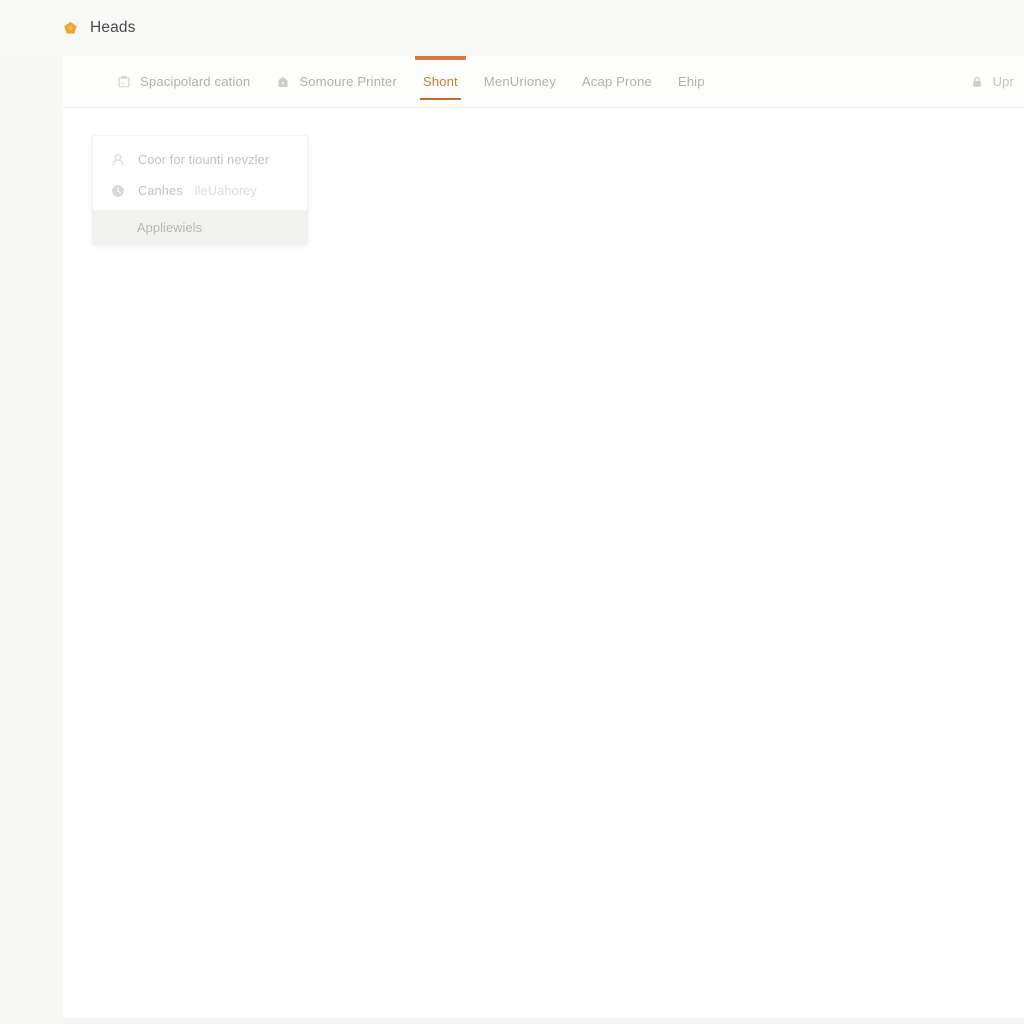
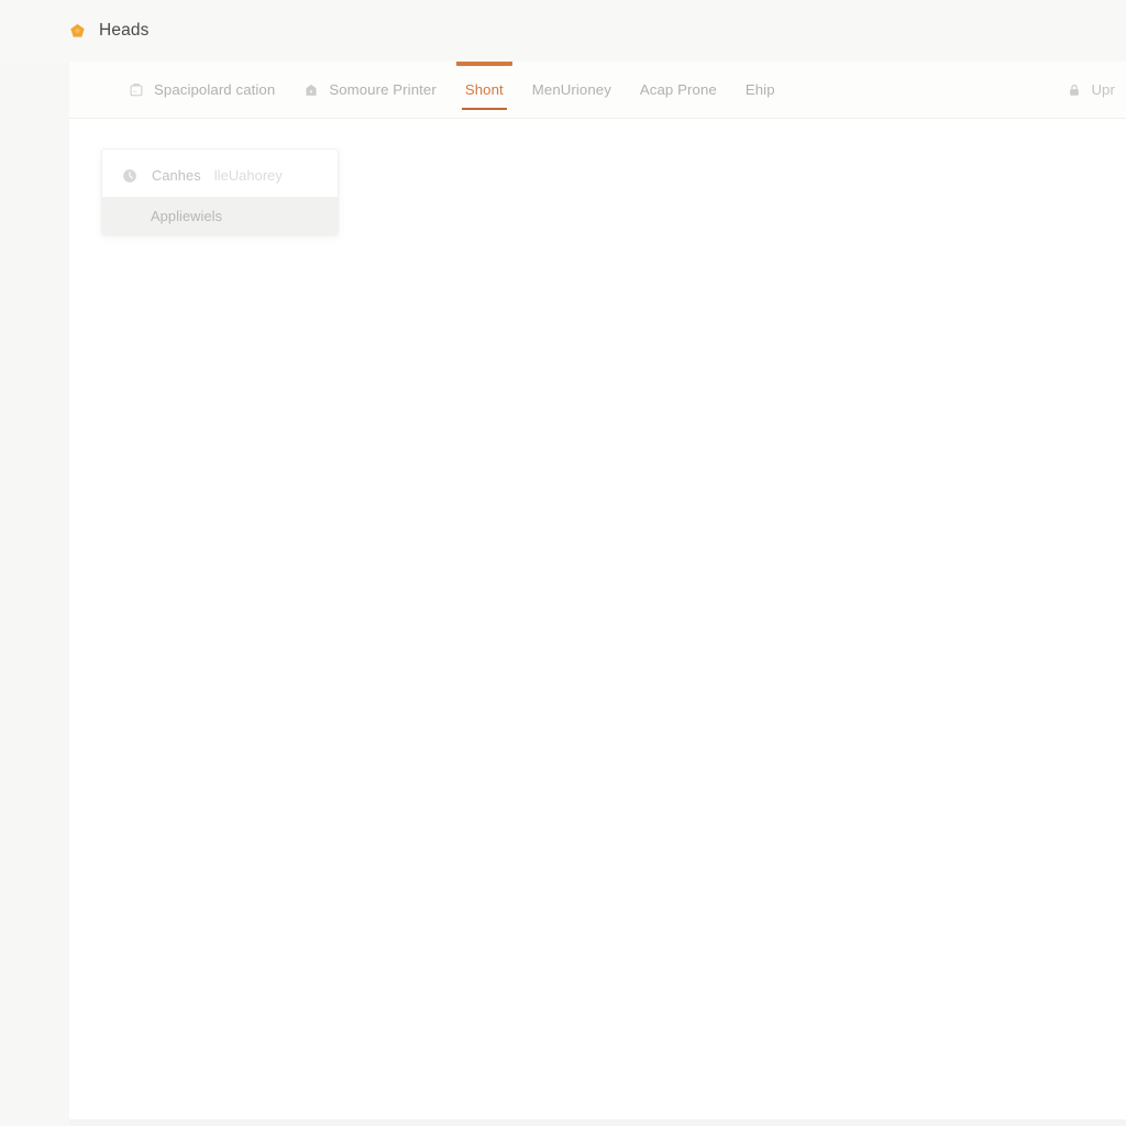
  Heads
  Spacipolard cation
  Somoure Printer
  Shont
  MenUrioney
  Acap Prone
  Ehip
  Upr
- Coor for tiounti nevzler
  Canhes
  lleUahorey
  Appliewiels
